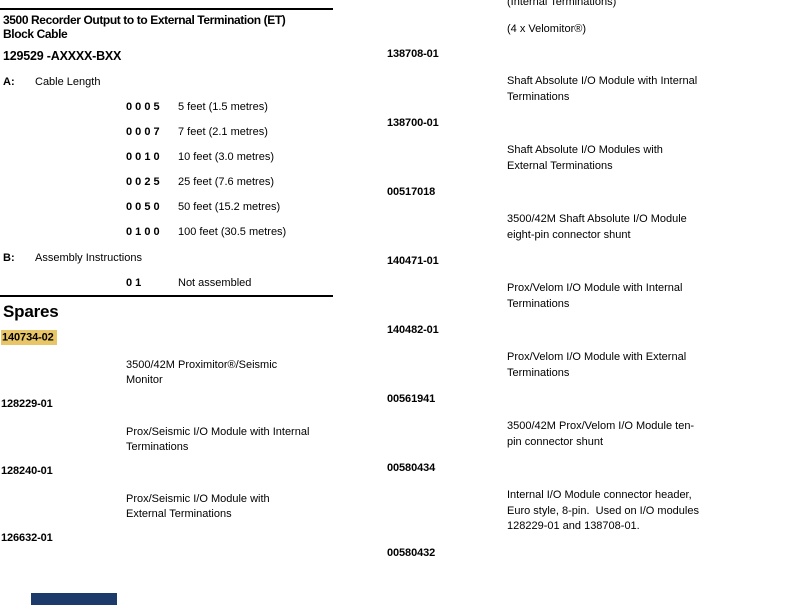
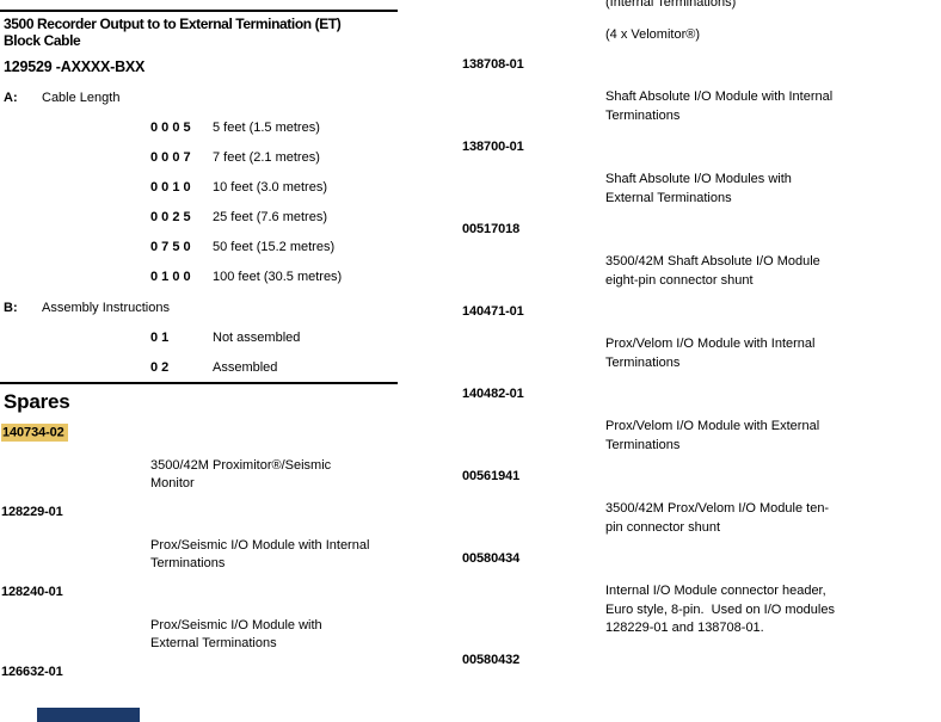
  3500 Recorder Output to to External Termination (ET)
  Block Cable
  129529 -AXXXX-BXX
  A: Cable Length
  0 0 0 5 5 feet (1.5 metres)
  0 0 0 7 7 feet (2.1 metres)
  0 0 1 0 10 feet (3.0 metres)
  0 0 2 5 25 feet (7.6 metres)
- 0 0 5 0 50 feet (15.2 metres)
+ 0 7 5 0 50 feet (15.2 metres)
  0 1 0 0 100 feet (30.5 metres)
  B: Assembly Instructions
  0 1 Not assembled
+ 0 2 Assembled
  Spares
  140734-02
  3500/42M Proximitor®/Seismic
  Monitor
  128229-01
  Prox/Seismic I/O Module with Internal
  Terminations
  128240-01
  Prox/Seismic I/O Module with
  External Terminations
  126632-01
  (Internal Terminations)
  (4 x Velomitor®)
  138708-01
  Shaft Absolute I/O Module with Internal
  Terminations
  138700-01
  Shaft Absolute I/O Modules with
  External Terminations
  00517018
  3500/42M Shaft Absolute I/O Module
  eight-pin connector shunt
  140471-01
  Prox/Velom I/O Module with Internal
  Terminations
  140482-01
  Prox/Velom I/O Module with External
  Terminations
  00561941
  3500/42M Prox/Velom I/O Module ten-
  pin connector shunt
  00580434
  Internal I/O Module connector header,
  Euro style, 8-pin. Used on I/O modules
  128229-01 and 138708-01.
  00580432
